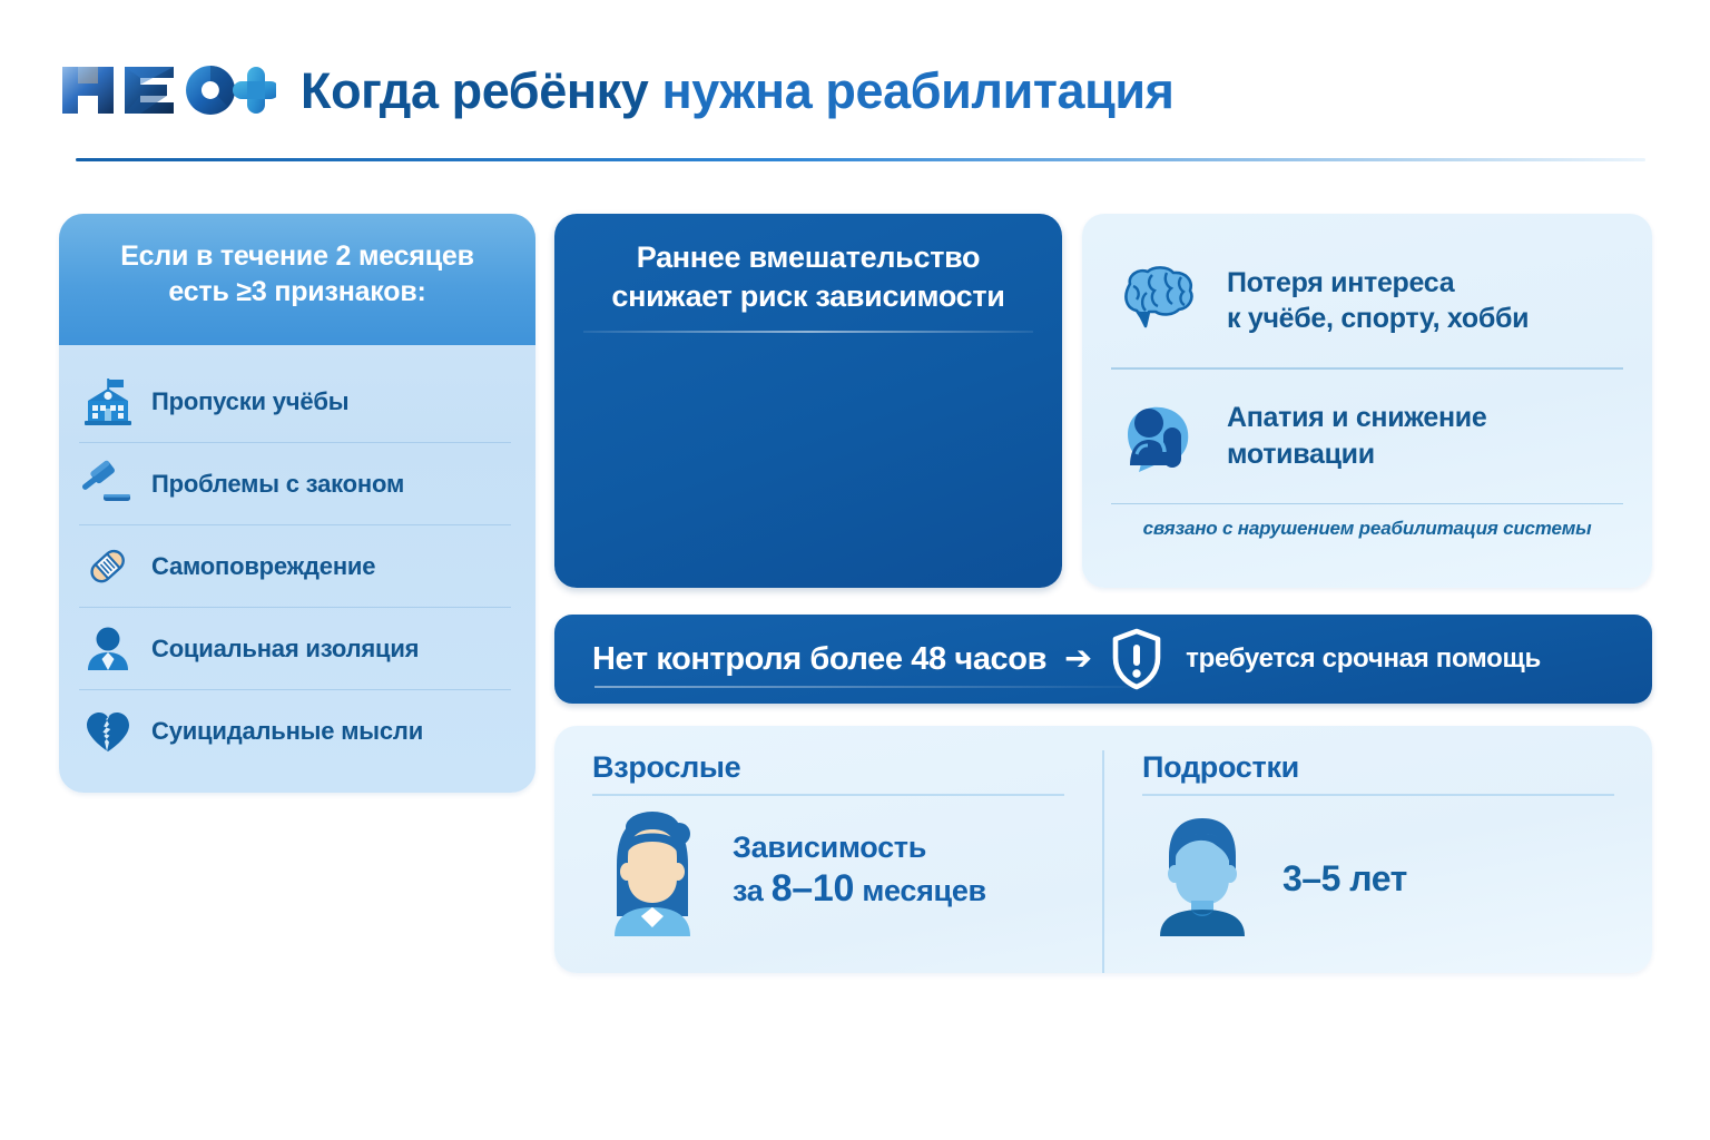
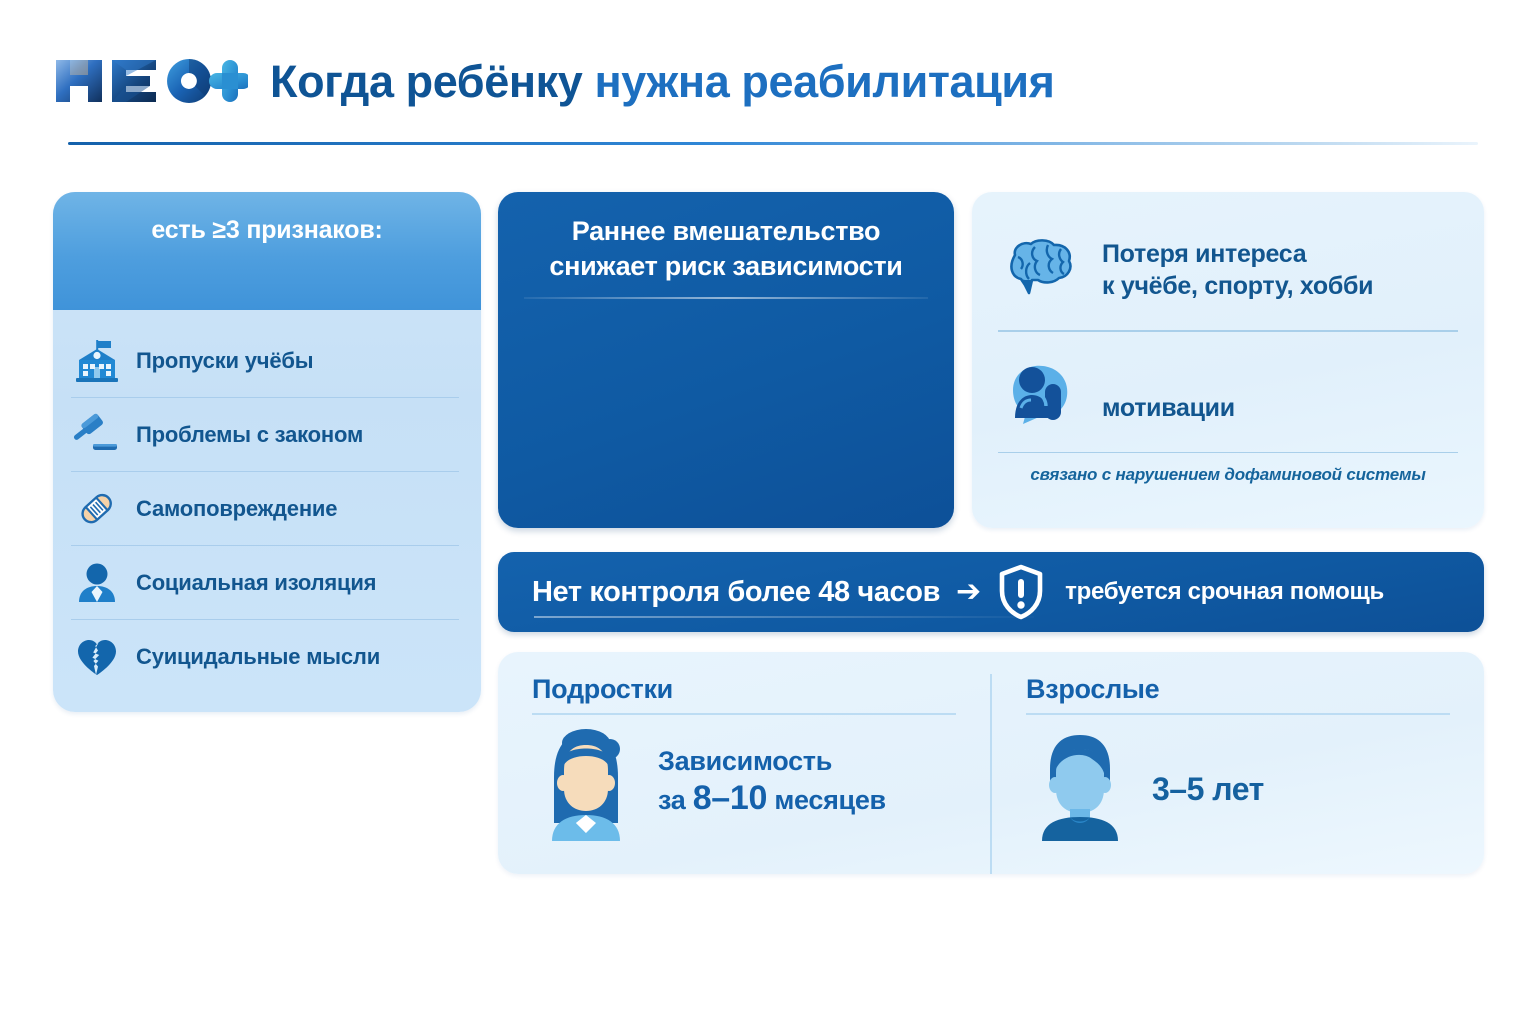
  Когда ребёнку нужна реабилитация
- Если в течение 2 месяцев
  есть ≥3 признаков:
  Пропуски учёбы
  Проблемы с законом
  Самоповреждение
  Социальная изоляция
  Суицидальные мысли
  Раннее вмешательство
  снижает риск зависимости
  Потеря интереса
  к учёбе, спорту, хобби
- Апатия и снижение
  мотивации
- связано с нарушением реабилитация системы
+ связано с нарушением дофаминовой системы
  Нет контроля более 48 часов
  ➔
  требуется срочная помощь
- Взрослые
+ Подростки
  Зависимость
  за 8–10 месяцев
- Подростки
+ Взрослые
  3–5 лет
